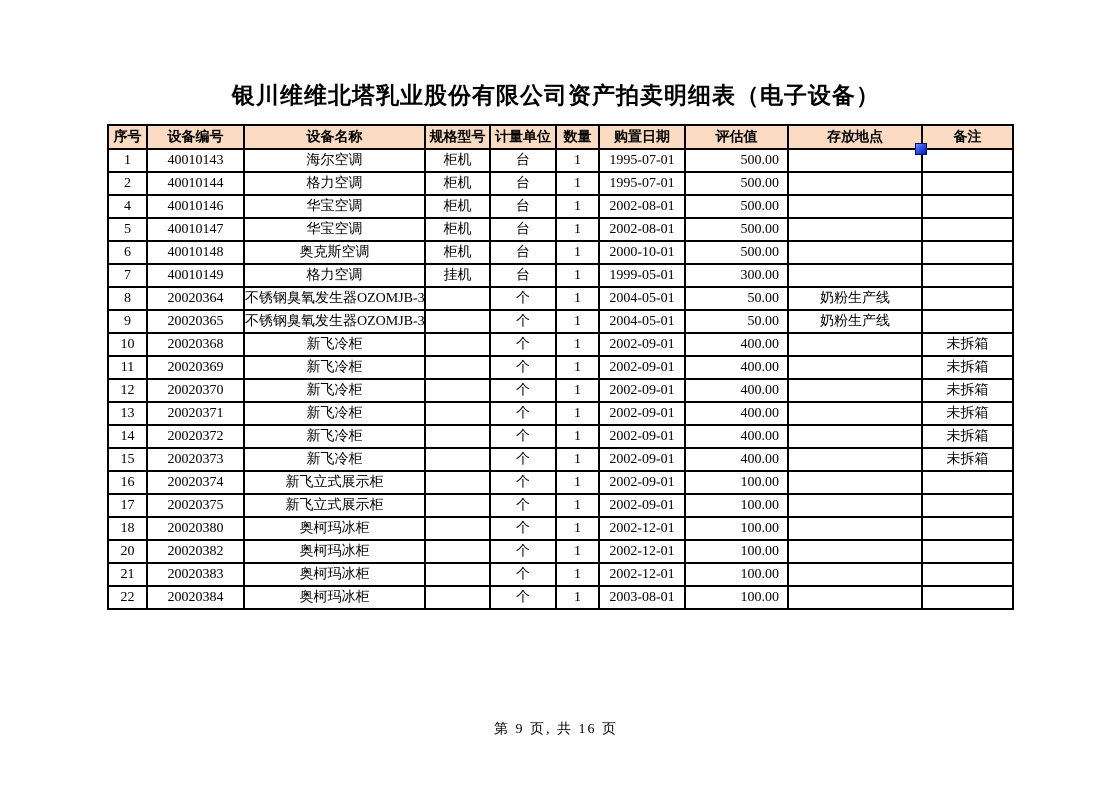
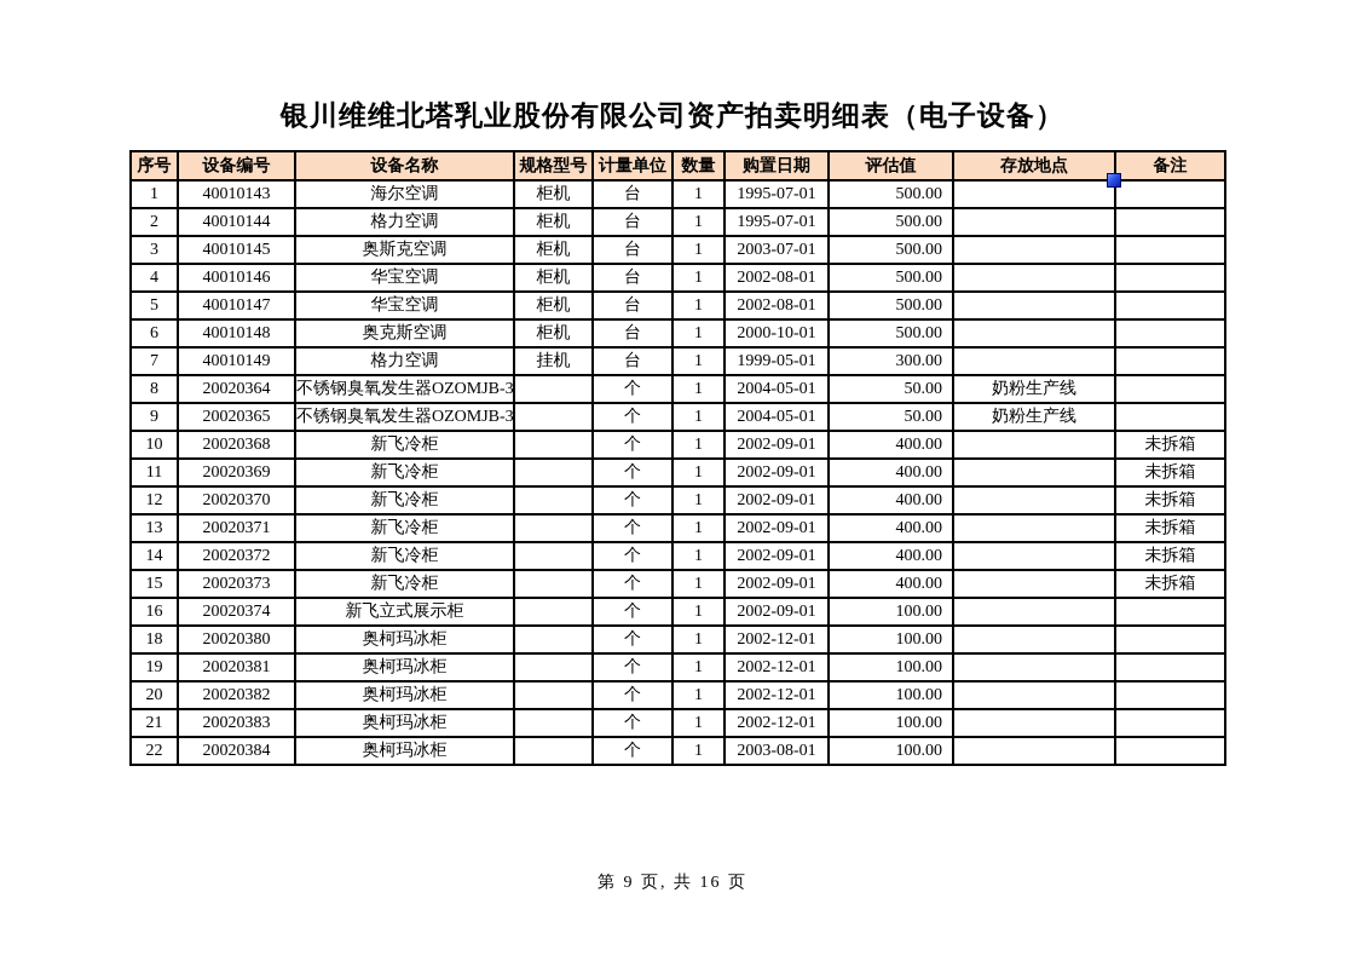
  银川维维北塔乳业股份有限公司资产拍卖明细表（电子设备）
  序号	设备编号	设备名称	规格型号	计量单位	数量	购置日期	评估值	存放地点	备注
  1	40010143	海尔空调	柜机	台	1	1995-07-01	500.00
  2	40010144	格力空调	柜机	台	1	1995-07-01	500.00
+ 3	40010145	奥斯克空调	柜机	台	1	2003-07-01	500.00
  4	40010146	华宝空调	柜机	台	1	2002-08-01	500.00
  5	40010147	华宝空调	柜机	台	1	2002-08-01	500.00
  6	40010148	奥克斯空调	柜机	台	1	2000-10-01	500.00
  7	40010149	格力空调	挂机	台	1	1999-05-01	300.00
  8	20020364	不锈钢臭氧发生器OZOMJB-3		个	1	2004-05-01	50.00	奶粉生产线
  9	20020365	不锈钢臭氧发生器OZOMJB-3		个	1	2004-05-01	50.00	奶粉生产线
  10	20020368	新飞冷柜		个	1	2002-09-01	400.00		未拆箱
  11	20020369	新飞冷柜		个	1	2002-09-01	400.00		未拆箱
  12	20020370	新飞冷柜		个	1	2002-09-01	400.00		未拆箱
  13	20020371	新飞冷柜		个	1	2002-09-01	400.00		未拆箱
  14	20020372	新飞冷柜		个	1	2002-09-01	400.00		未拆箱
  15	20020373	新飞冷柜		个	1	2002-09-01	400.00		未拆箱
  16	20020374	新飞立式展示柜		个	1	2002-09-01	100.00
- 17	20020375	新飞立式展示柜		个	1	2002-09-01	100.00
  18	20020380	奥柯玛冰柜		个	1	2002-12-01	100.00
+ 19	20020381	奥柯玛冰柜		个	1	2002-12-01	100.00
  20	20020382	奥柯玛冰柜		个	1	2002-12-01	100.00
  21	20020383	奥柯玛冰柜		个	1	2002-12-01	100.00
  22	20020384	奥柯玛冰柜		个	1	2003-08-01	100.00
  第 9 页, 共 16 页
